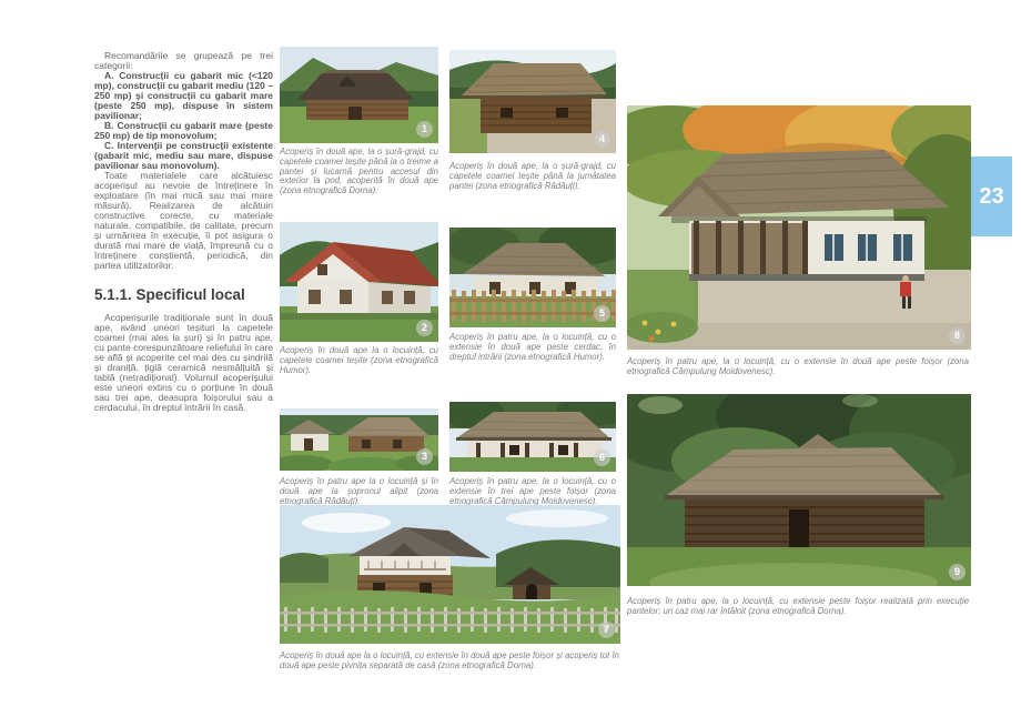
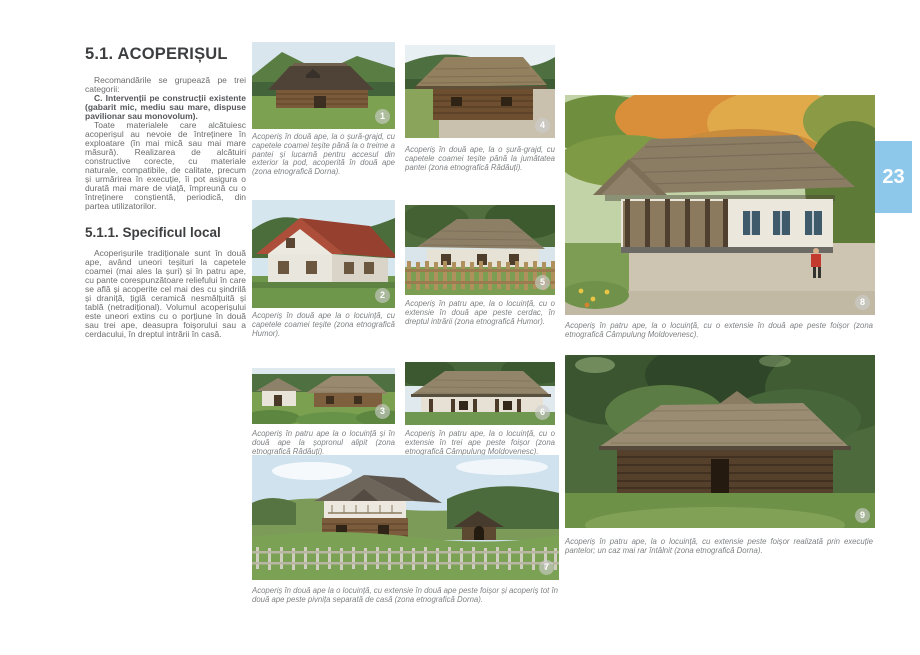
+ 5.1. ACOPERIȘUL
  Recomandările se grupează pe trei categorii:
- A. Construcții cu gabarit mic (<120 mp), construcții cu gabarit mediu (120 – 250 mp) și construcții cu gabarit mare (peste 250 mp), dispuse în sistem pavilionar;
- B. Construcții cu gabarit mare (peste 250 mp) de tip monovolum;
  C. Intervenții pe construcții existente (gabarit mic, mediu sau mare, dispuse pavilionar sau monovolum).
  Toate materialele care alcătuiesc acoperișul au nevoie de întreținere în exploatare (în mai mică sau mai mare măsură). Realizarea de alcătuiri constructive corecte, cu materiale naturale, compatibile, de calitate, precum și urmărirea în execuție, îi pot asigura o durată mai mare de viață, împreună cu o întreținere conștientă, periodică, din partea utilizatorilor.
  5.1.1. Specificul local
  Acoperișurile tradiționale sunt în două ape, având uneori teșituri la capetele coamei (mai ales la șuri) și în patru ape, cu pante corespunzătoare reliefului în care se află și acoperite cel mai des cu șindrilă și draniță, țiglă ceramică nesmălțuită și tablă (netradițional). Volumul acoperișului este uneori extins cu o porțiune în două sau trei ape, deasupra foișorului sau a cerdacului, în dreptul intrării în casă.
  1
  Acoperiș în două ape, la o șură-grajd, cu capetele coamei teșite până la o treime a pantei și lucarnă pentru accesul din exterior la pod, acoperită în două ape (zona etnografică Dorna).
  4
  Acoperiș în două ape, la o șură-grajd, cu capetele coamei teșite până la jumătatea pantei (zona etnografică Rădăuți).
  2
  Acoperiș în două ape la o locuință, cu capetele coamei teșite (zona etnografică Humor).
  5
  Acoperiș în patru ape, la o locuință, cu o extensie în două ape peste cerdac, în dreptul intrării (zona etnografică Humor).
  3
  Acoperiș în patru ape la o locuință și în două ape la șopronul alipit (zona etnografică Rădăuți).
  6
  Acoperiș în patru ape, la o locuință, cu o extensie în trei ape peste foișor (zona etnografică Câmpulung Moldovenesc).
  7
  Acoperiș în două ape la o locuință, cu extensie în două ape peste foișor și acoperiș tot în două ape peste pivnița separată de casă (zona etnografică Dorna).
  8
  Acoperiș în patru ape, la o locuință, cu o extensie în două ape peste foișor (zona etnografică Câmpulung Moldovenesc).
  9
  Acoperiș în patru ape, la o locuință, cu extensie peste foișor realizată prin execuție pantelor; un caz mai rar întâlnit (zona etnografică Dorna).
  23
